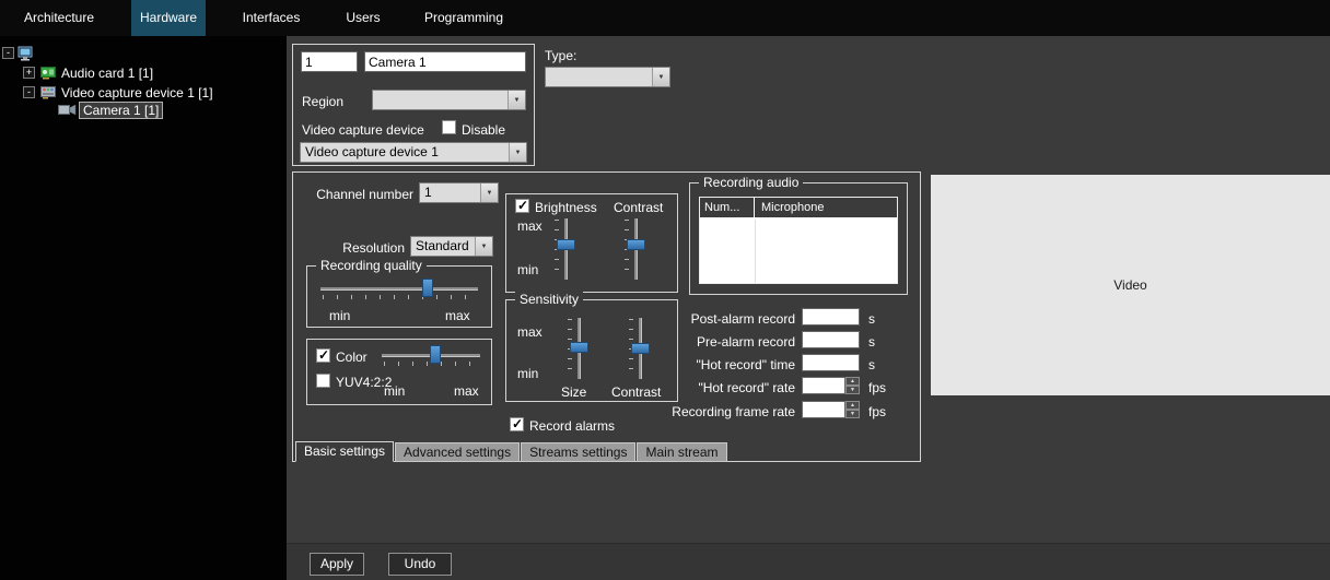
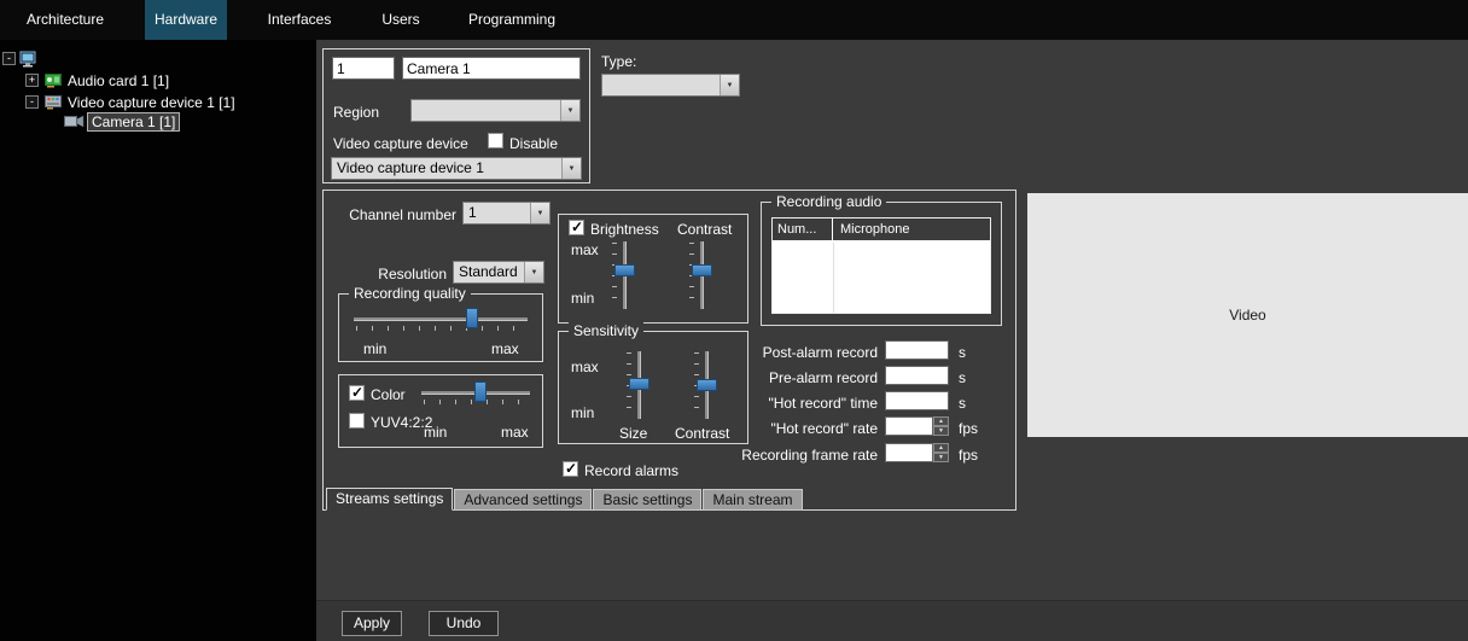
  Architecture
  Hardware
  Interfaces
  Users
  Programming
  -
  +
  Audio card 1 [1]
  -
  Video capture device 1 [1]
  Camera 1 [1]
  1
  Camera 1
  Region
  Video capture device
  Disable
  Video capture device 1
  Type:
  Channel number
  1
  Resolution
  Standard
  Recording quality
  min
  max
  Color
  YUV4:2:2
  min
  max
  Brightness
  Contrast
  max
  min
  Sensitivity
  max
  min
  Size
  Contrast
  Record alarms
  Recording audio
  Num...
  Microphone
  Post-alarm record
  s
  Pre-alarm record
  s
  "Hot record" time
  s
  "Hot record" rate
  fps
  Recording frame rate
  fps
- Basic settings
+ Streams settings
  Advanced settings
- Streams settings
+ Basic settings
  Main stream
  Video
  Apply
  Undo
